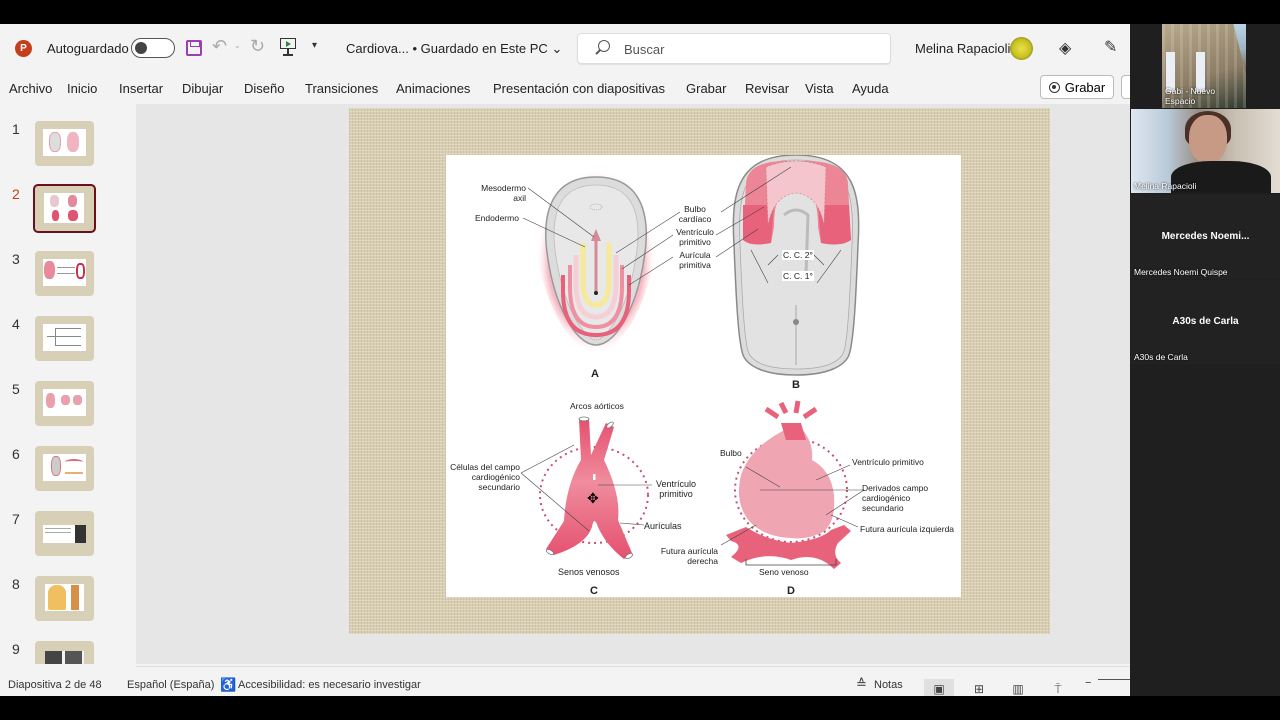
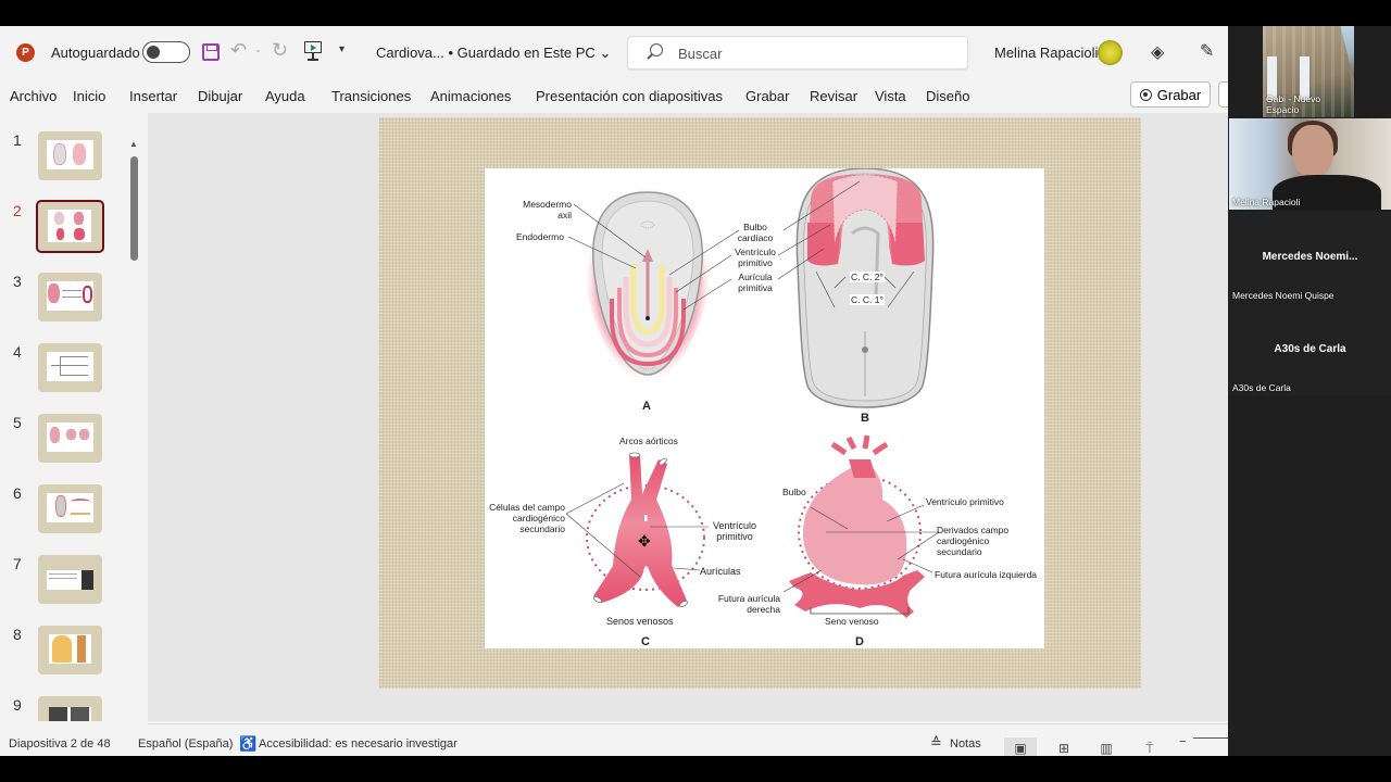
  P
  Autoguardado
  ↶
  ⌄
  ↻
  ▾
  Cardiova... • Guardado en Este PC ⌄
  Buscar
  Melina Rapacioli
  ◈
  ✎
  Archivo
  Inicio
  Insertar
  Dibujar
- Diseño
+ Ayuda
  Transiciones
  Animaciones
  Presentación con diapositivas
  Grabar
  Revisar
  Vista
- Ayuda
+ Diseño
  Grabar
  1
  2
  3
  4
  5
  6
  7
  8
  9
+ ▲
  Mesodermo
  axil
  Endodermo
  Bulbo
  cardíaco
  Ventrículo
  primitivo
  Aurícula
  primitiva
  A
  C. C. 2°
  C. C. 1°
  B
  Arcos aórticos
  Células del campo
  cardiogénico
  secundario
  Ventrículo
  primitivo
  Aurículas
  Senos venosos
  C
  Bulbo
  Ventrículo primitivo
  Derivados campo
  cardiogénico
  secundario
  Futura aurícula izquierda
  Futura aurícula
  derecha
  Seno venoso
  D
  ✥
  Diapositiva 2 de 48
  Español (España)
  ♿
  Accesibilidad: es necesario investigar
  ≙
  Notas
  ▣
  ⊞
  ▥
  ⍑
  −
  Gabi - Nuevo Espacio
  Melina Rapacioli
  Mercedes Noemi...
  Mercedes Noemi Quispe
  A30s de Carla
  A30s de Carla
